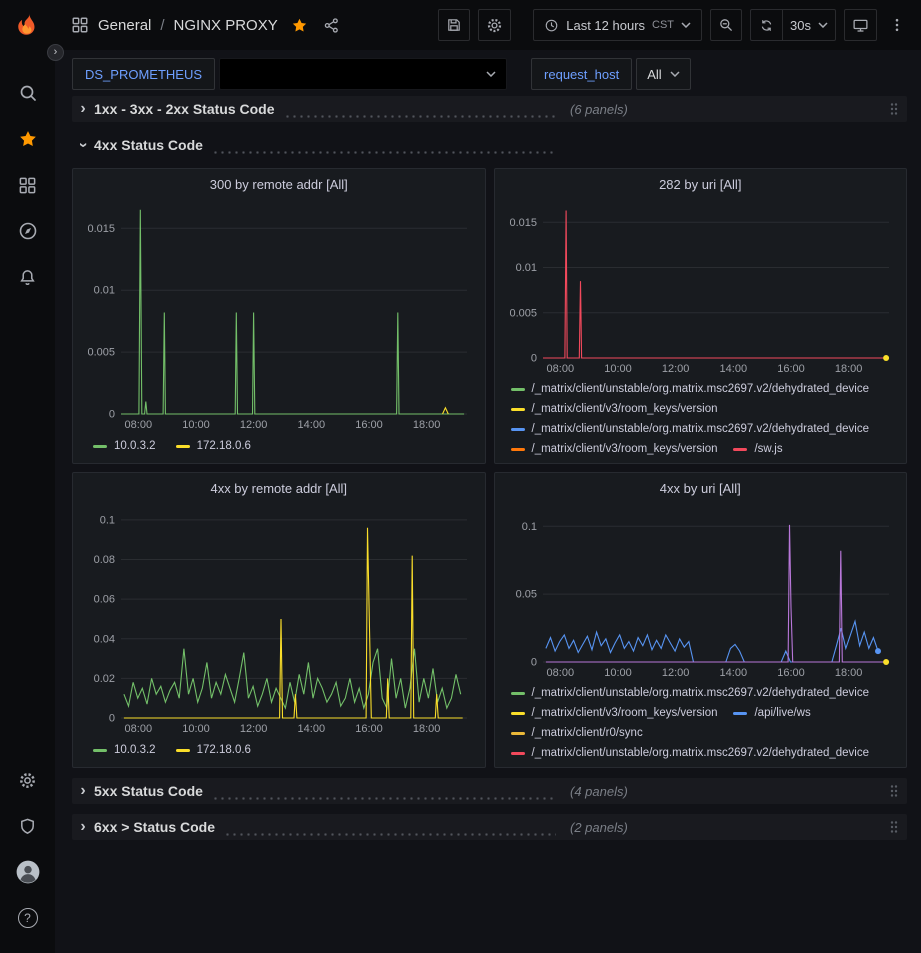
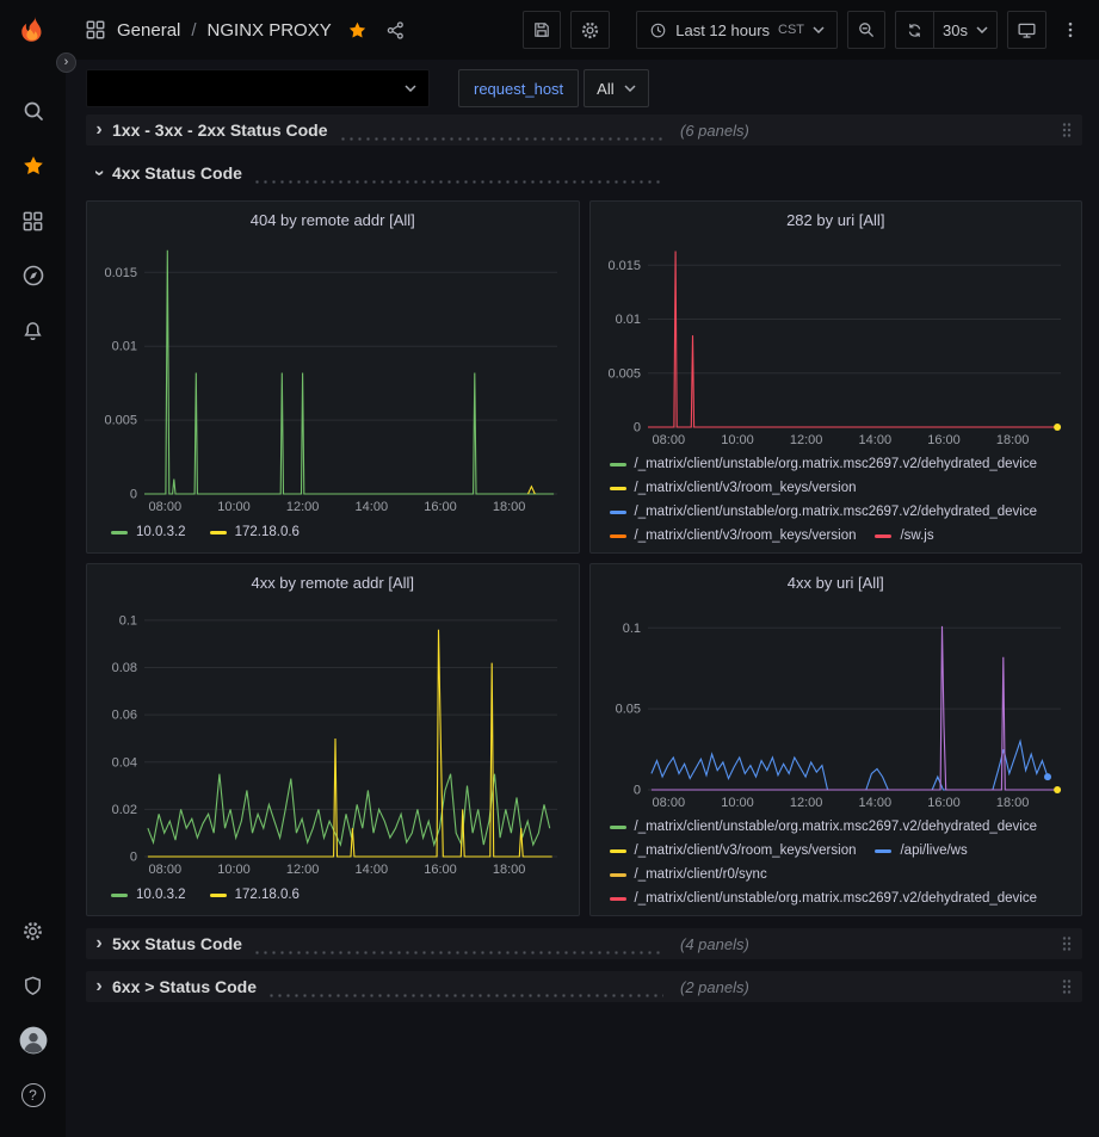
  General
  /
  NGINX PROXY
  Last 12 hours
  CST
  30s
  ?
  ›
- DS_PROMETHEUS
  request_host
  All
  ›
  1xx - 3xx - 2xx Status Code
  (6 panels)
  4xx Status Code
- 300 by remote addr [All]
+ 404 by remote addr [All]
  0
  0.005
  0.01
  0.015
  08:00
  10:00
  12:00
  14:00
  16:00
  18:00
  10.0.3.2
  172.18.0.6
  282 by uri [All]
  0
  0.005
  0.01
  0.015
  08:00
  10:00
  12:00
  14:00
  16:00
  18:00
  /_matrix/client/unstable/org.matrix.msc2697.v2/dehydrated_device
  /_matrix/client/v3/room_keys/version
  /_matrix/client/unstable/org.matrix.msc2697.v2/dehydrated_device
  /_matrix/client/v3/room_keys/version
  /sw.js
  4xx by remote addr [All]
  0
  0.02
  0.04
  0.06
  0.08
  0.1
  08:00
  10:00
  12:00
  14:00
  16:00
  18:00
  10.0.3.2
  172.18.0.6
  4xx by uri [All]
  0
  0.05
  0.1
  08:00
  10:00
  12:00
  14:00
  16:00
  18:00
  /_matrix/client/unstable/org.matrix.msc2697.v2/dehydrated_device
  /_matrix/client/v3/room_keys/version
  /api/live/ws
  /_matrix/client/r0/sync
  /_matrix/client/unstable/org.matrix.msc2697.v2/dehydrated_device
  ›
  5xx Status Code
  (4 panels)
  ›
  6xx > Status Code
  (2 panels)
